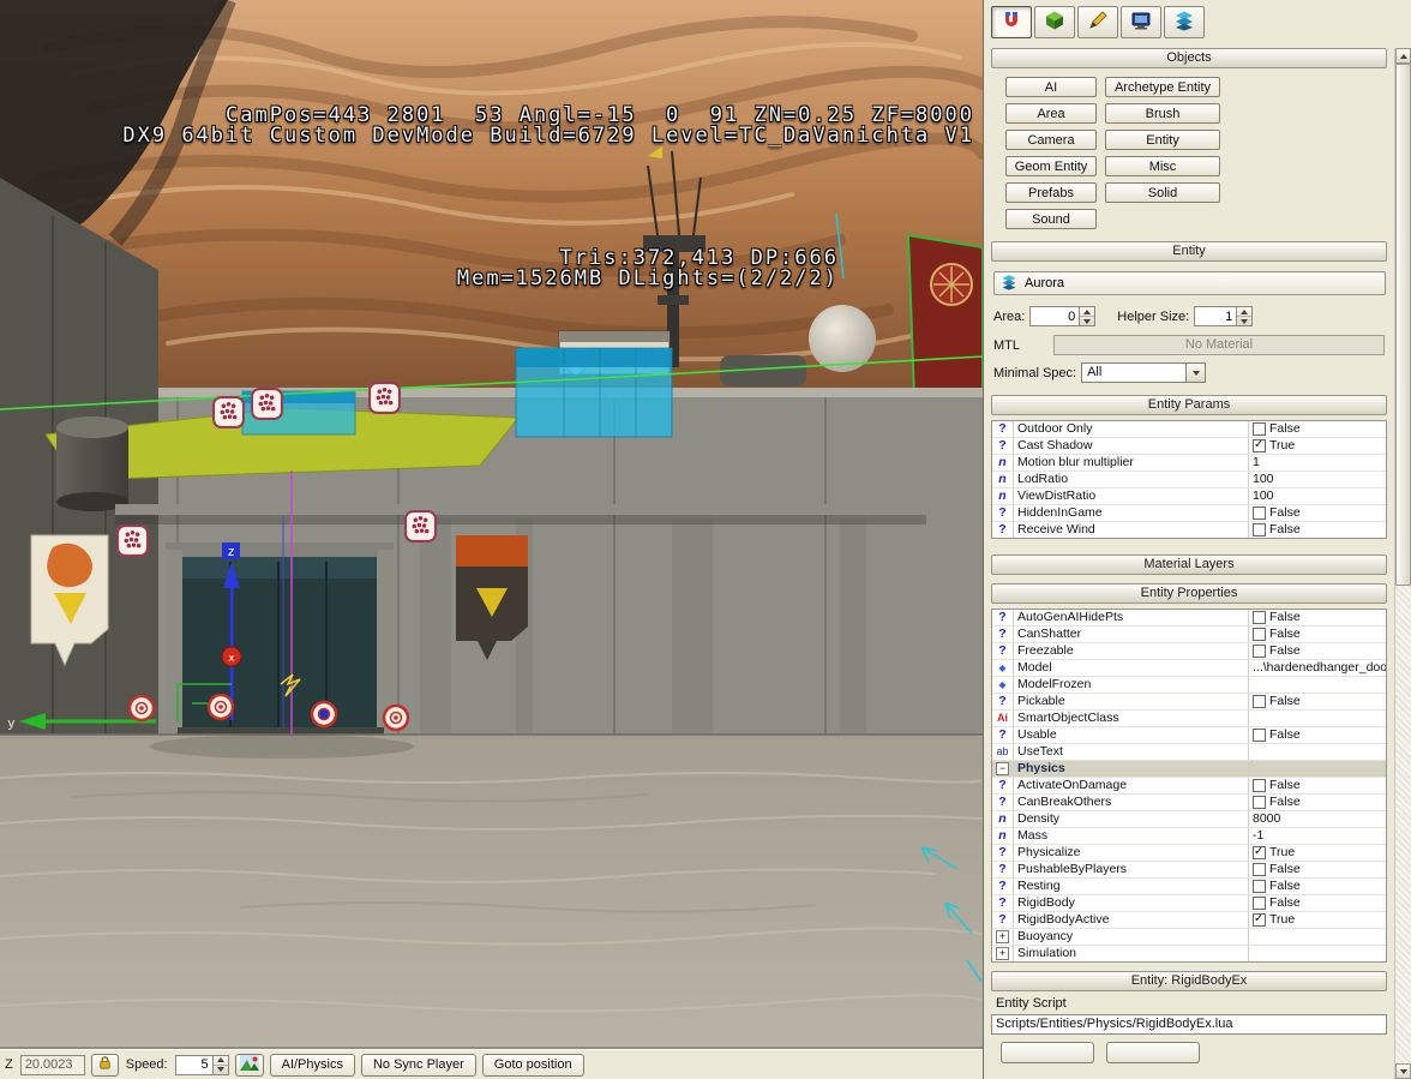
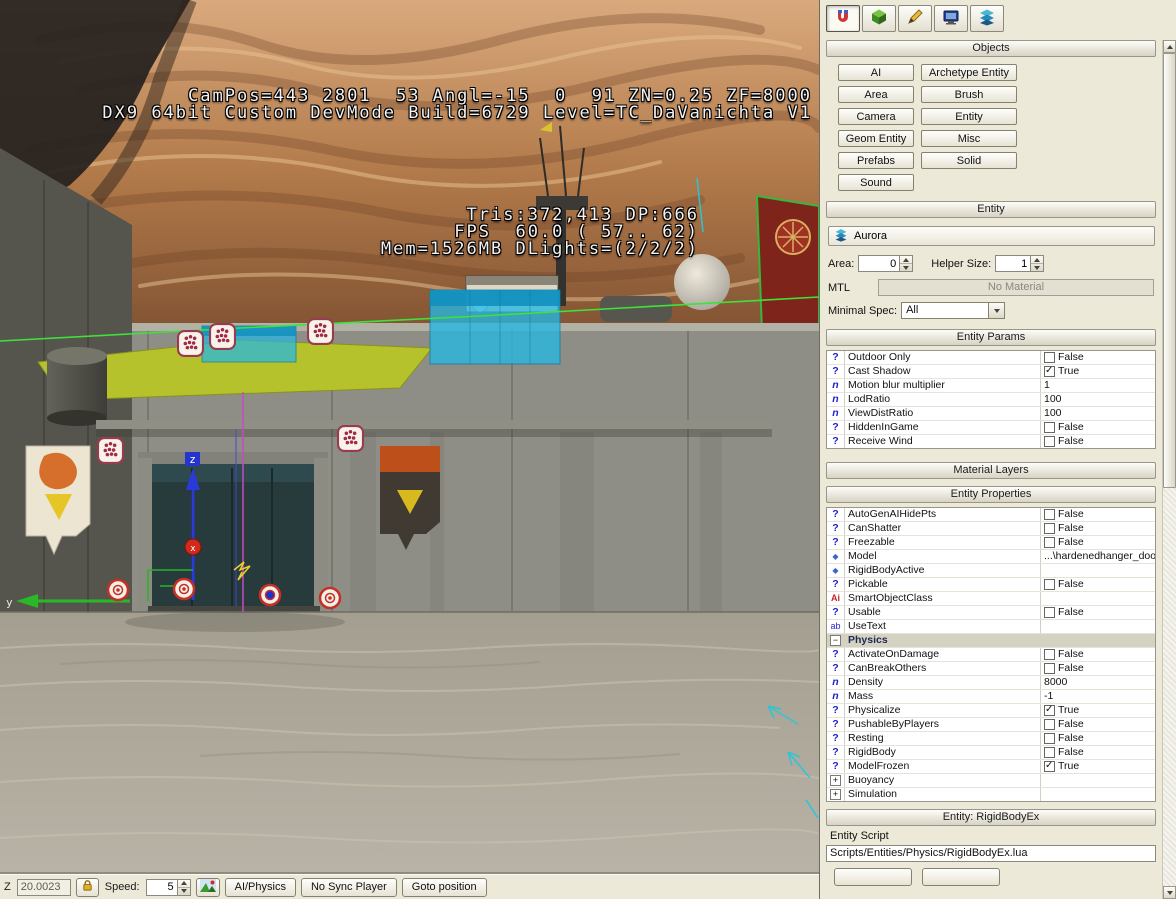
  z
  x
  y
  CamPos=443 2801 53 Angl=-15 0 91 ZN=0.25 ZF=8000
  DX9 64bit Custom DevMode Build=6729 Level=TC_DaVanichta V1
  Tris:372,413 DP:666
+ FPS 60.0 ( 57.. 62)
  Mem=1526MB DLights=(2/2/2)
  Z
  20.0023
  Speed:
  5
  AI/Physics
  No Sync Player
  Goto position
  Objects
  AI
  Archetype Entity
  Area
  Brush
  Camera
  Entity
  Geom Entity
  Misc
  Prefabs
  Solid
  Sound
  Entity
  Aurora
  Area:
  0
  Helper Size:
  1
  MTL
  No Material
  Minimal Spec:
  All
  Entity Params
  ?
  Outdoor Only
  False
  ?
  Cast Shadow
  True
  n
  Motion blur multiplier
  1
  n
  LodRatio
  100
  n
  ViewDistRatio
  100
  ?
  HiddenInGame
  False
  ?
  Receive Wind
  False
  Material Layers
  Entity Properties
  ?
  AutoGenAIHidePts
  False
  ?
  CanShatter
  False
  ?
  Freezable
  False
  ◆
  Model
  ...\hardenedhanger_doo
  ◆
- ModelFrozen
+ RigidBodyActive
  ?
  Pickable
  False
  Ai
  SmartObjectClass
  ?
  Usable
  False
  ab
  UseText
  −
  Physics
  ?
  ActivateOnDamage
  False
  ?
  CanBreakOthers
  False
  n
  Density
  8000
  n
  Mass
  -1
  ?
  Physicalize
  True
  ?
  PushableByPlayers
  False
  ?
  Resting
  False
  ?
  RigidBody
  False
  ?
- RigidBodyActive
+ ModelFrozen
  True
  +
  Buoyancy
  +
  Simulation
  Entity: RigidBodyEx
  Entity Script
  Scripts/Entities/Physics/RigidBodyEx.lua
